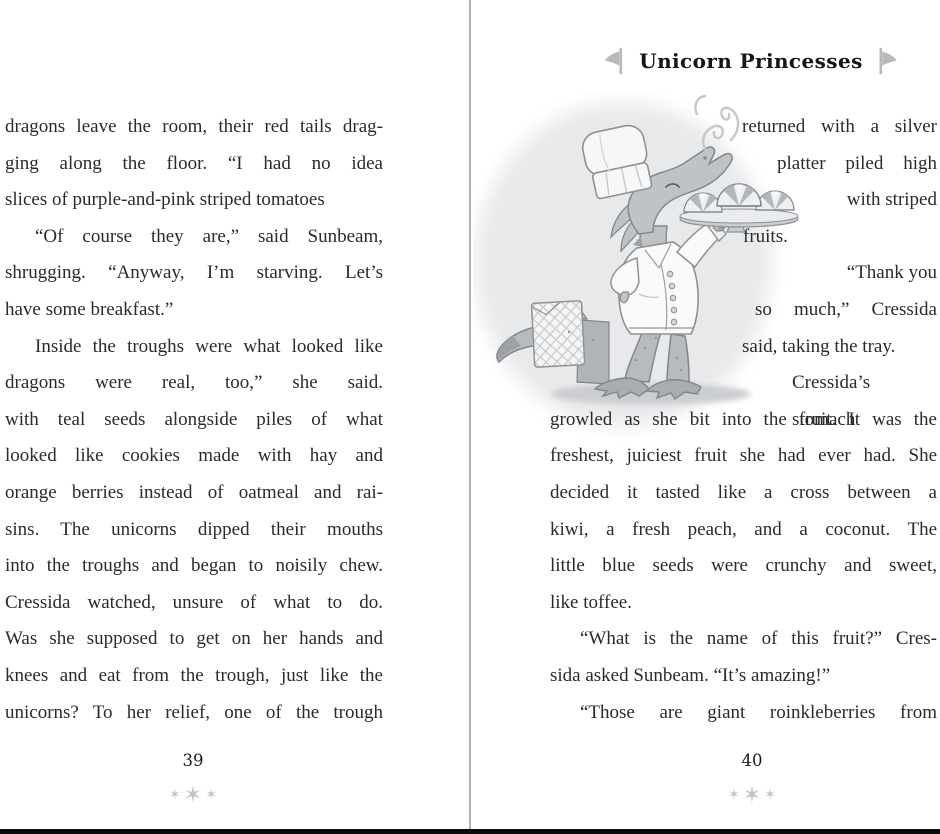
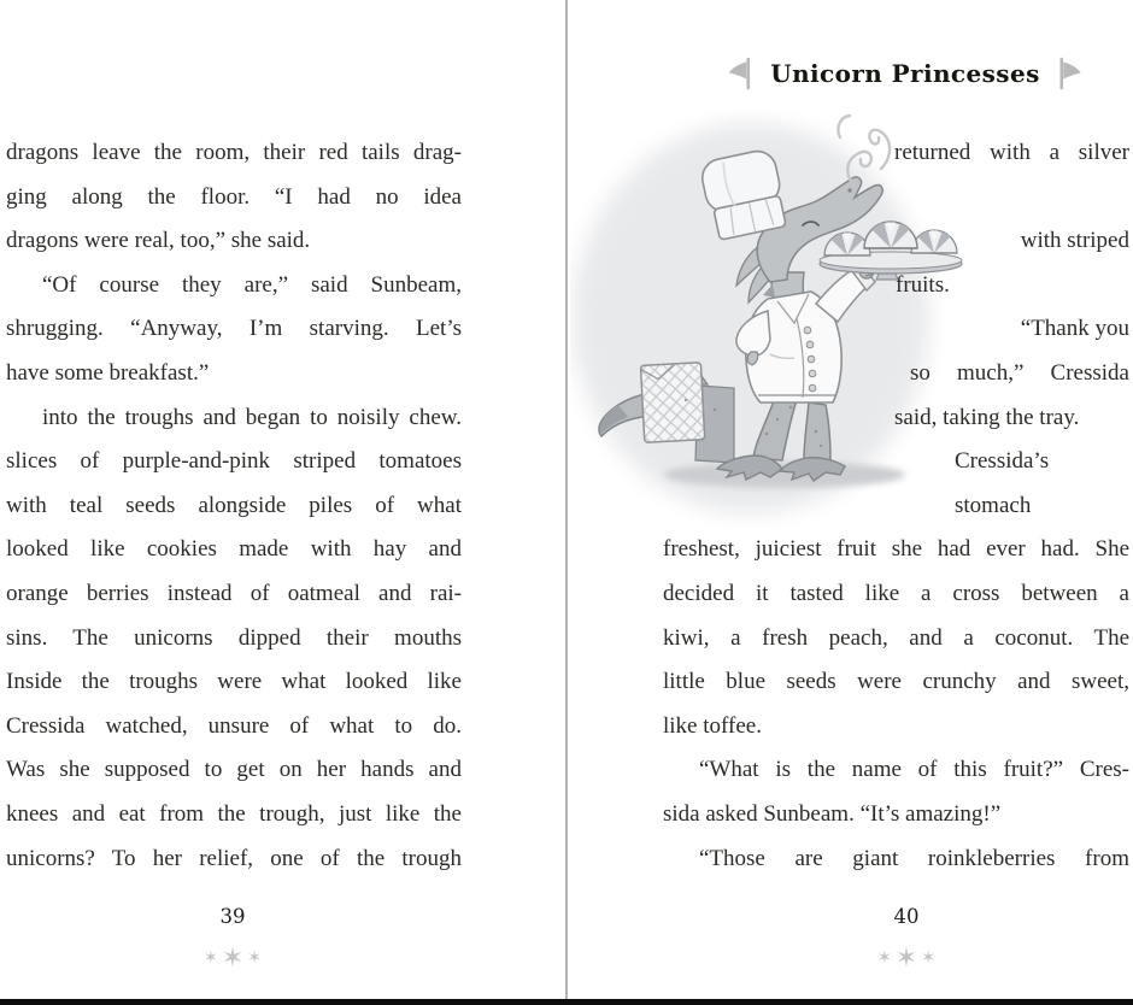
  dragons leave the room, their red tails drag-
  ging along the floor. “I had no idea
- slices of purple-and-pink striped tomatoes
+ dragons were real, too,” she said.
  “Of course they are,” said Sunbeam,
  shrugging. “Anyway, I’m starving. Let’s
  have some breakfast.”
- Inside the troughs were what looked like
+ into the troughs and began to noisily chew.
- dragons were real, too,” she said.
+ slices of purple-and-pink striped tomatoes
  with teal seeds alongside piles of what
  looked like cookies made with hay and
  orange berries instead of oatmeal and rai-
  sins. The unicorns dipped their mouths
- into the troughs and began to noisily chew.
+ Inside the troughs were what looked like
  Cressida watched, unsure of what to do.
  Was she supposed to get on her hands and
  knees and eat from the trough, just like the
  unicorns? To her relief, one of the trough
  39
  ✶ ✶ ✶
  Unicorn Princesses
  returned with a silver
- platter piled high
  with striped
  fruits.
  “Thank you
  so much,” Cressida
  said, taking the tray.
  Cressida’s stomach
- growled as she bit into the fruit. It was the
  freshest, juiciest fruit she had ever had. She
  decided it tasted like a cross between a
  kiwi, a fresh peach, and a coconut. The
  little blue seeds were crunchy and sweet,
  like toffee.
  “What is the name of this fruit?” Cres-
  sida asked Sunbeam. “It’s amazing!”
  “Those are giant roinkleberries from
  40
  ✶ ✶ ✶
